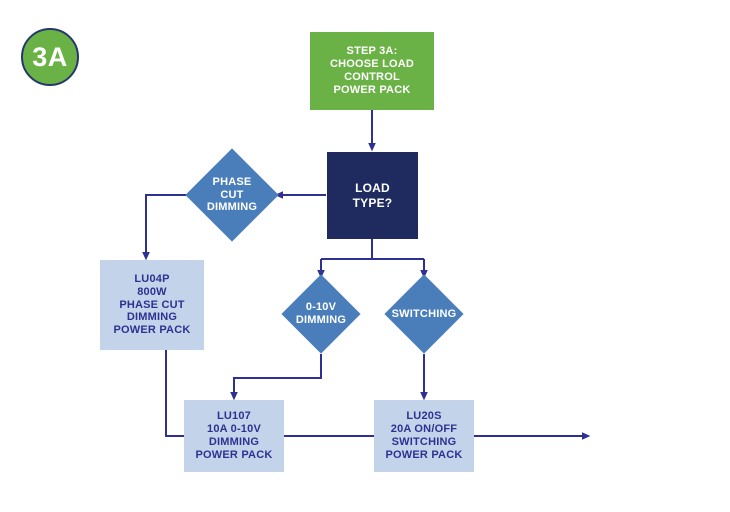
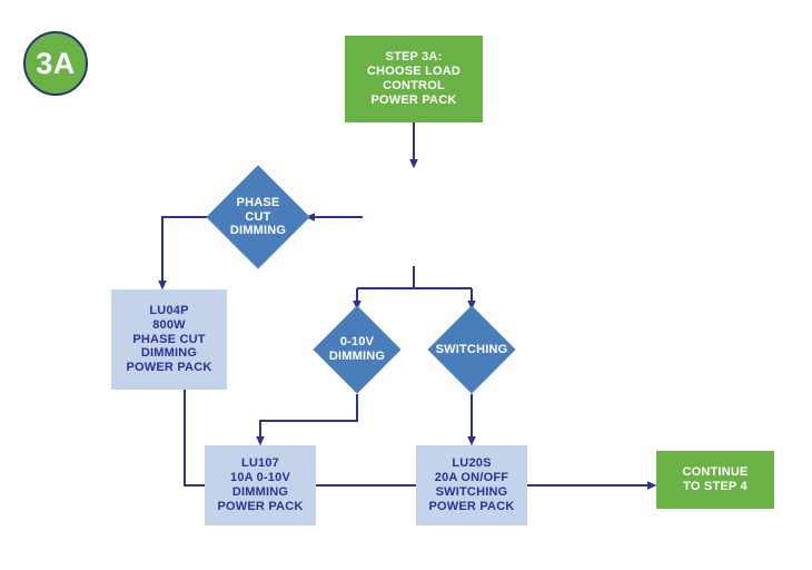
  3A
  STEP 3A:
  CHOOSE LOAD
  CONTROL
  POWER PACK
- LOAD
- TYPE?
  PHASE
  CUT
  DIMMING
  0-10V
  DIMMING
  SWITCHING
  LU04P
  800W
  PHASE CUT
  DIMMING
  POWER PACK
  LU107
  10A 0-10V
  DIMMING
  POWER PACK
  LU20S
  20A ON/OFF
  SWITCHING
  POWER PACK
+ CONTINUE
+ TO STEP 4
